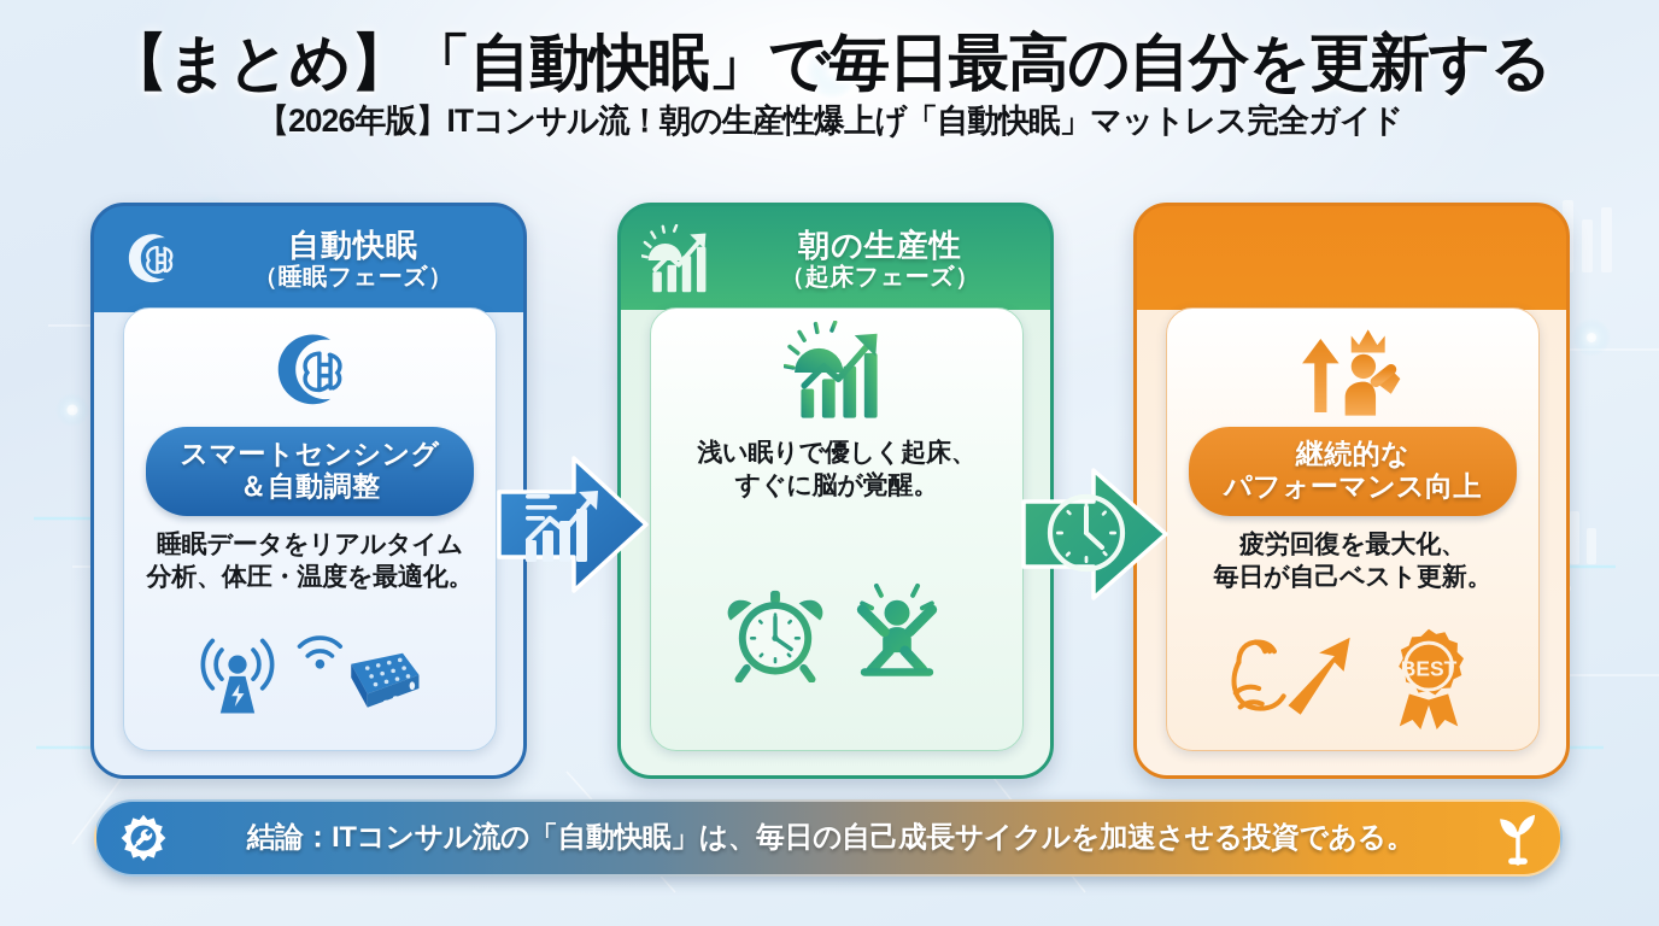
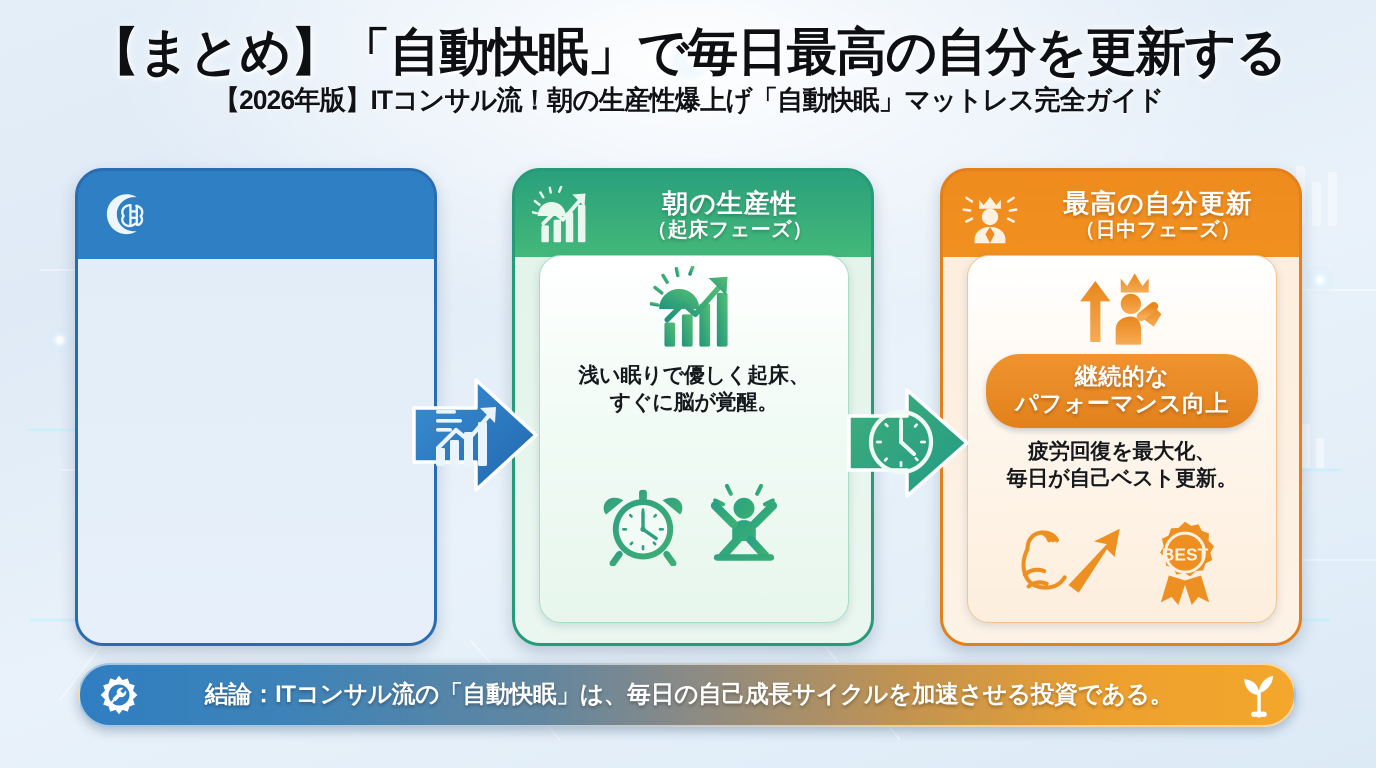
  【まとめ】「自動快眠」で毎日最高の自分を更新する
  【2026年版】ITコンサル流！朝の生産性爆上げ「自動快眠」マットレス完全ガイド
- 自動快眠
- （睡眠フェーズ）
- スマートセンシング
- ＆自動調整
- 睡眠データをリアルタイム
- 分析、体圧・温度を最適化。
  朝の生産性
  （起床フェーズ）
  浅い眠りで優しく起床、
  すぐに脳が覚醒。
+ 最高の自分更新
+ （日中フェーズ）
  継続的な
  パフォーマンス向上
  疲労回復を最大化、
  毎日が自己ベスト更新。
  BEST
  結論：ITコンサル流の「自動快眠」は、毎日の自己成長サイクルを加速させる投資である。
